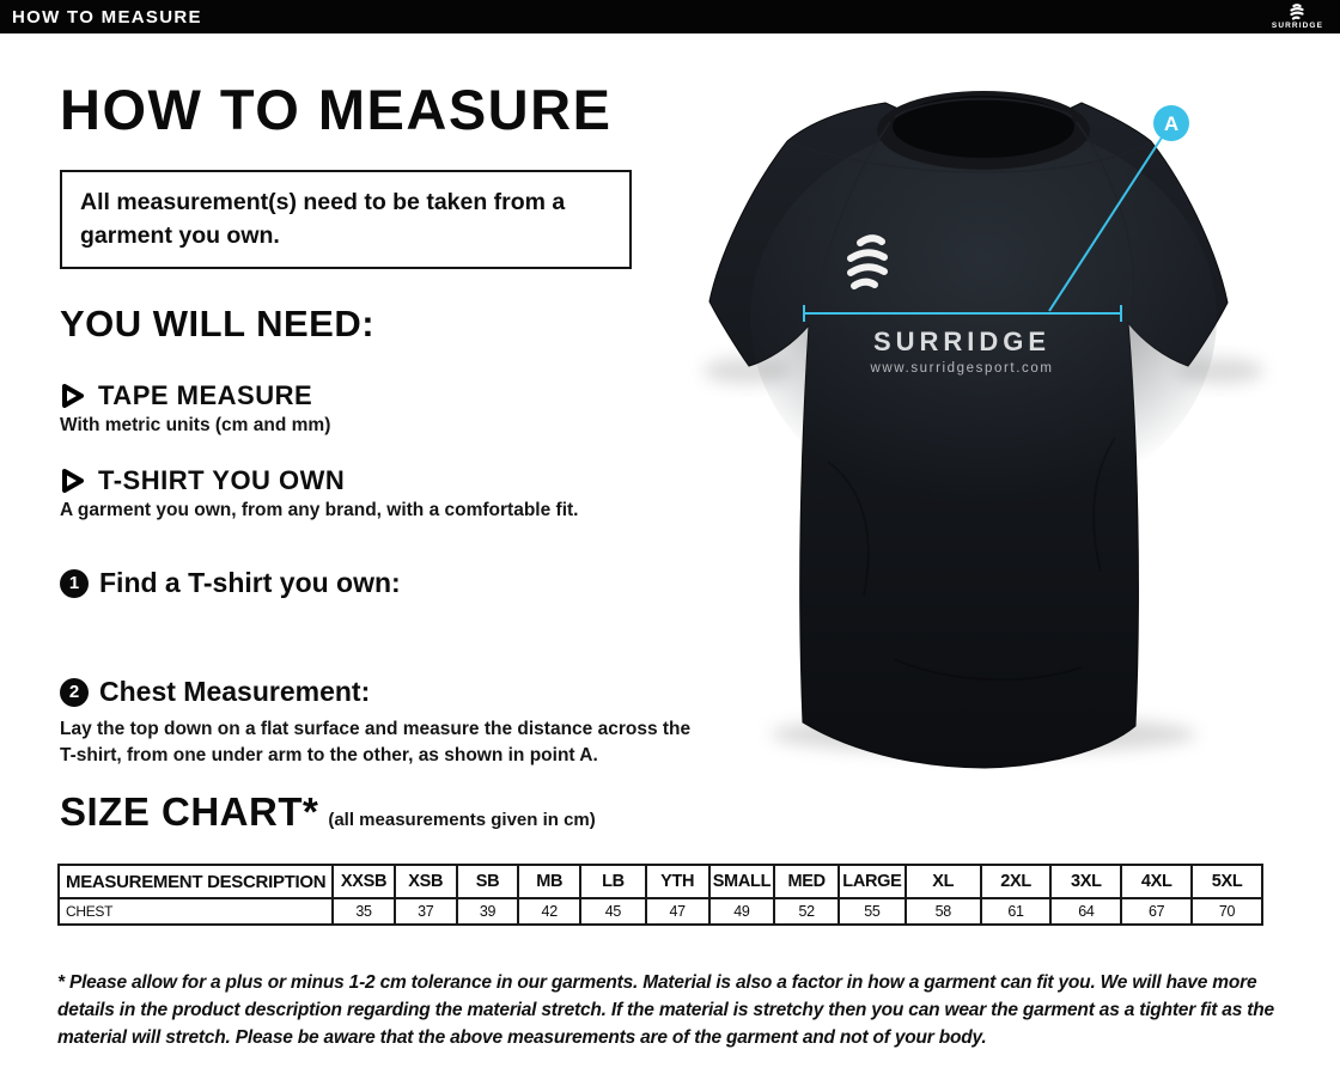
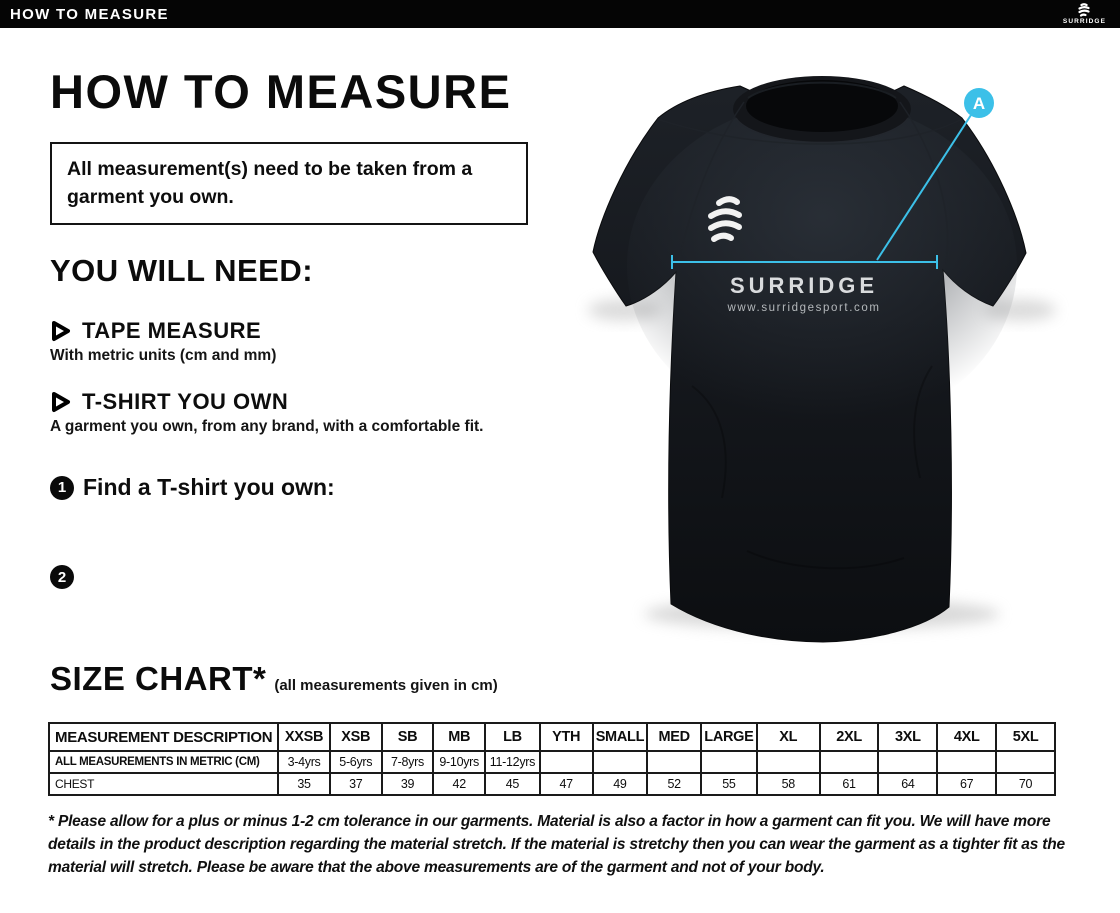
  HOW TO MEASURE
  HOW TO MEASURE
  All measurement(s) need to be taken from a garment you own.
  YOU WILL NEED:
  TAPE MEASURE
  With metric units (cm and mm)
  T-SHIRT YOU OWN
  A garment you own, from any brand, with a comfortable fit.
  1
  Find a T-shirt you own:
  2
- Chest Measurement:
- Lay the top down on a flat surface and measure the distance across the T-shirt, from one under arm to the other, as shown in point A.
  SIZE CHART*
  (all measurements given in cm)
  MEASUREMENT DESCRIPTION	XXSB	XSB	SB	MB	LB	YTH	SMALL	MED	LARGE	XL	2XL	3XL	4XL	5XL
+ ALL MEASUREMENTS IN METRIC (CM)	3-4yrs	5-6yrs	7-8yrs	9-10yrs	11-12yrs
  CHEST	35	37	39	42	45	47	49	52	55	58	61	64	67	70
  * Please allow for a plus or minus 1-2 cm tolerance in our garments. Material is also a factor in how a garment can fit you. We will have more details in the product description regarding the material stretch. If the material is stretchy then you can wear the garment as a tighter fit as the material will stretch. Please be aware that the above measurements are of the garment and not of your body.
  SURRIDGE
  www.surridgesport.com
  A
